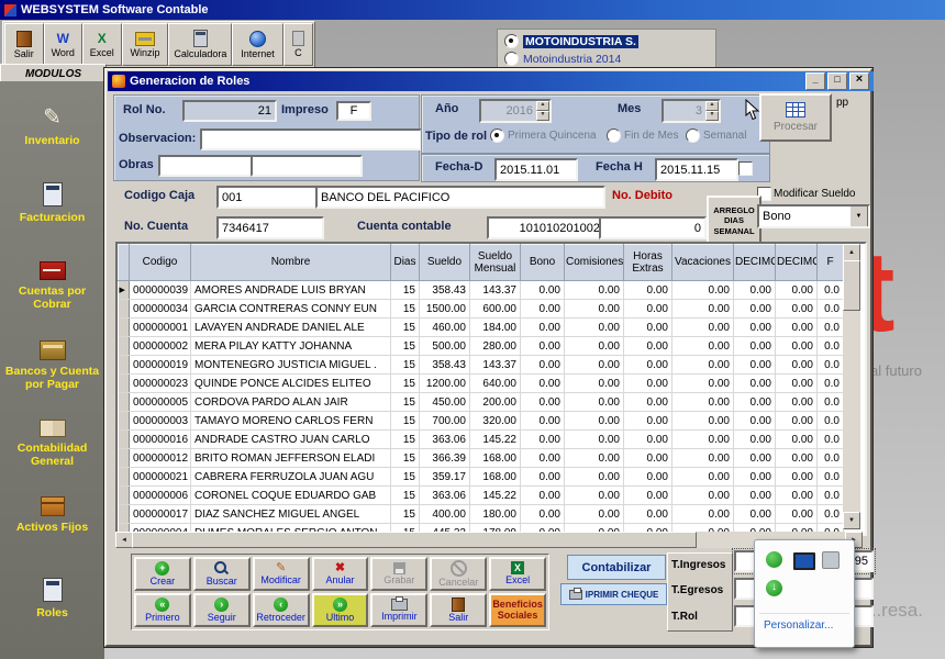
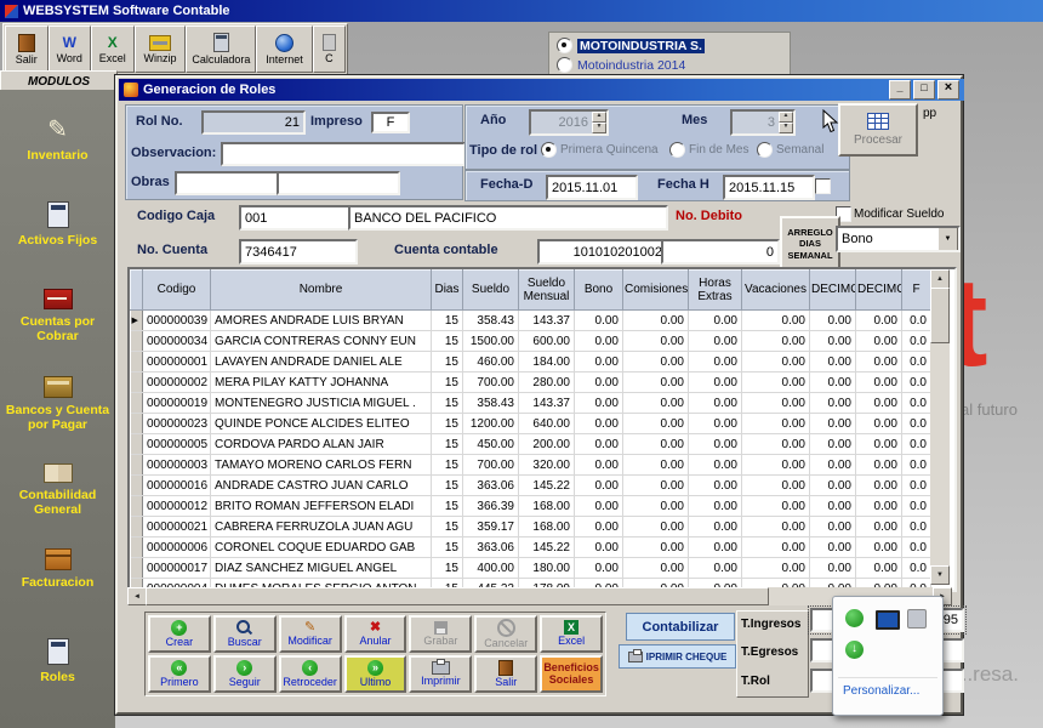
  al futuro
  ..resa.
  WEBSYSTEM Software Contable
  Salir
  Word
  Excel
  Winzip
  Calculadora
  Internet
  C
  MODULOS
  Inventario
- Facturacion
+ Activos Fijos
  Cuentas por Cobrar
  Bancos y Cuenta por Pagar
  Contabilidad General
- Activos Fijos
+ Facturacion
  Roles
  MOTOINDUSTRIA S.
  Motoindustria 2014
  Generacion de Roles
  Rol No.
  21
  Impreso
  F
  Observacion:
  Obras
  Año
  2016
  Mes
  3
  Tipo de rol
  Primera Quincena
  Fin de Mes
  Semanal
  Fecha-D
  2015.11.01
  Fecha H
  2015.11.15
  Procesar
  pp
  Codigo Caja
  001
  BANCO DEL PACIFICO
  No. Debito
  Modificar Sueldo
  ARREGLO DIAS SEMANAL
  Bono
  No. Cuenta
  7346417
  Cuenta contable
  101010201002
  0
  	Codigo	Nombre	Dias	Sueldo	Sueldo Mensual	Bono	Comisiones	Horas Extras	Vacaciones	DECIM	DECIM	F
  	000000039	AMORES ANDRADE LUIS BRYAN	15	358.43	143.37	0.00	0.00	0.00	0.00	0.00	0.00	0.0
  	000000034	GARCIA CONTRERAS CONNY EUN	15	1500.00	600.00	0.00	0.00	0.00	0.00	0.00	0.00	0.0
  	000000001	LAVAYEN ANDRADE DANIEL ALE	15	460.00	184.00	0.00	0.00	0.00	0.00	0.00	0.00	0.0
- 	000000002	MERA PILAY KATTY JOHANNA	15	500.00	280.00	0.00	0.00	0.00	0.00	0.00	0.00	0.0
+ 	000000002	MERA PILAY KATTY JOHANNA	15	700.00	280.00	0.00	0.00	0.00	0.00	0.00	0.00	0.0
  	000000019	MONTENEGRO JUSTICIA MIGUEL .	15	358.43	143.37	0.00	0.00	0.00	0.00	0.00	0.00	0.0
  	000000023	QUINDE PONCE ALCIDES ELITEO	15	1200.00	640.00	0.00	0.00	0.00	0.00	0.00	0.00	0.0
  	000000005	CORDOVA PARDO ALAN JAIR	15	450.00	200.00	0.00	0.00	0.00	0.00	0.00	0.00	0.0
  	000000003	TAMAYO MORENO CARLOS FERN	15	700.00	320.00	0.00	0.00	0.00	0.00	0.00	0.00	0.0
  	000000016	ANDRADE CASTRO JUAN CARLO	15	363.06	145.22	0.00	0.00	0.00	0.00	0.00	0.00	0.0
  	000000012	BRITO ROMAN JEFFERSON ELADI	15	366.39	168.00	0.00	0.00	0.00	0.00	0.00	0.00	0.0
  	000000021	CABRERA FERRUZOLA JUAN AGU	15	359.17	168.00	0.00	0.00	0.00	0.00	0.00	0.00	0.0
  	000000006	CORONEL COQUE EDUARDO GAB	15	363.06	145.22	0.00	0.00	0.00	0.00	0.00	0.00	0.0
  	000000017	DIAZ SANCHEZ MIGUEL ANGEL	15	400.00	180.00	0.00	0.00	0.00	0.00	0.00	0.00	0.0
  Crear
  Buscar
  Modificar
  Anular
  Grabar
  Cancelar
  Excel
  Primero
  Seguir
  Retroceder
  Ultimo
  Imprimir
  Salir
  Beneficios Sociales
  Contabilizar
  IPRIMIR CHEQUE
  T.Ingresos
  T.Egresos
  T.Rol
  Personalizar...
